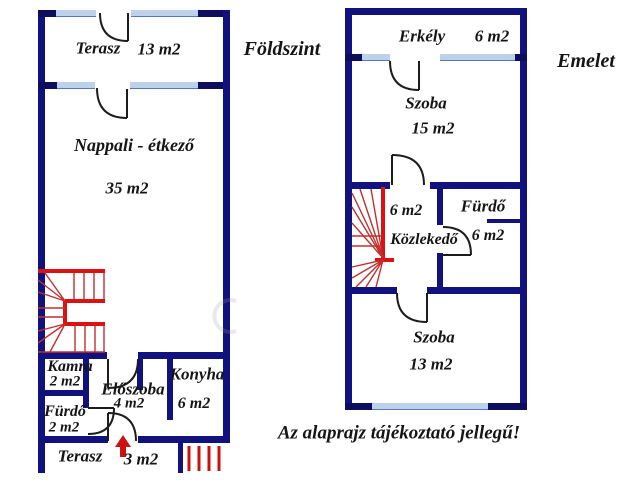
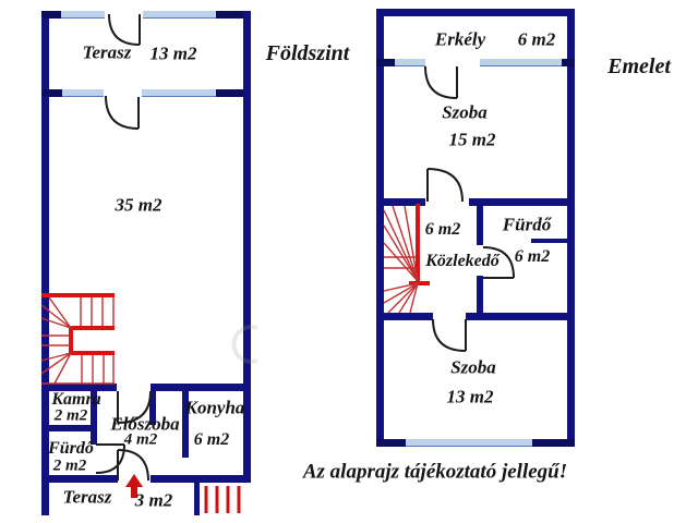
  Terasz
  13 m2
- Nappali - étkező
  35 m2
  Kamra
  2 m2
  Előszoba
  4 m2
  Konyha
  6 m2
  Fürdő
  2 m2
  Terasz
  3 m2
  Földszint
  Erkély
  6 m2
  Szoba
  15 m2
  6 m2
  Közlekedő
  Fürdő
  6 m2
  Szoba
  13 m2
  Emelet
  Az alaprajz tájékoztató jellegű!
